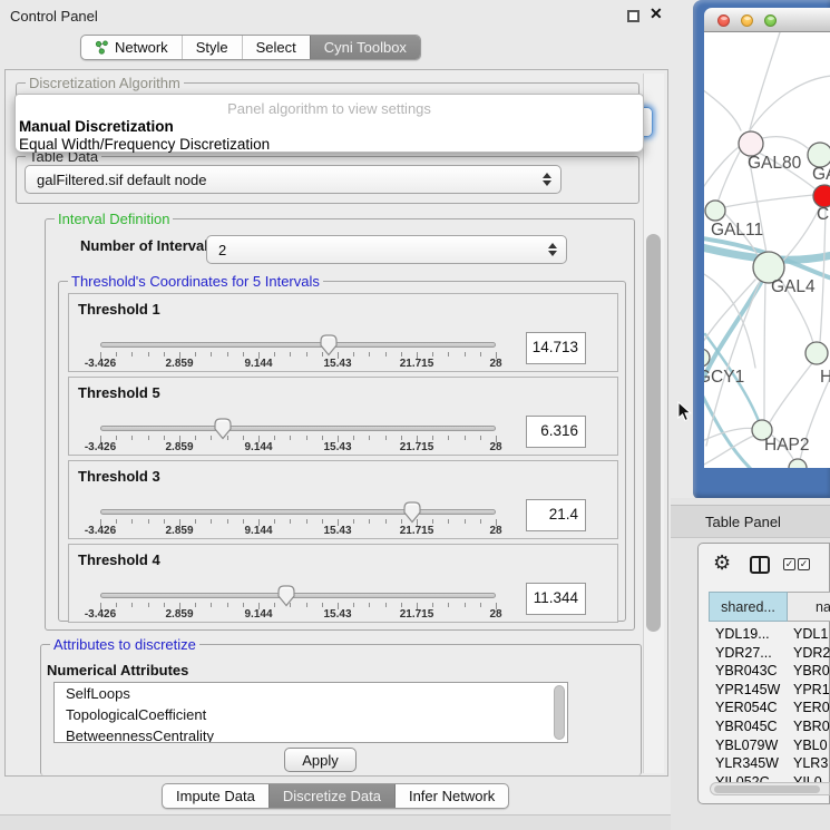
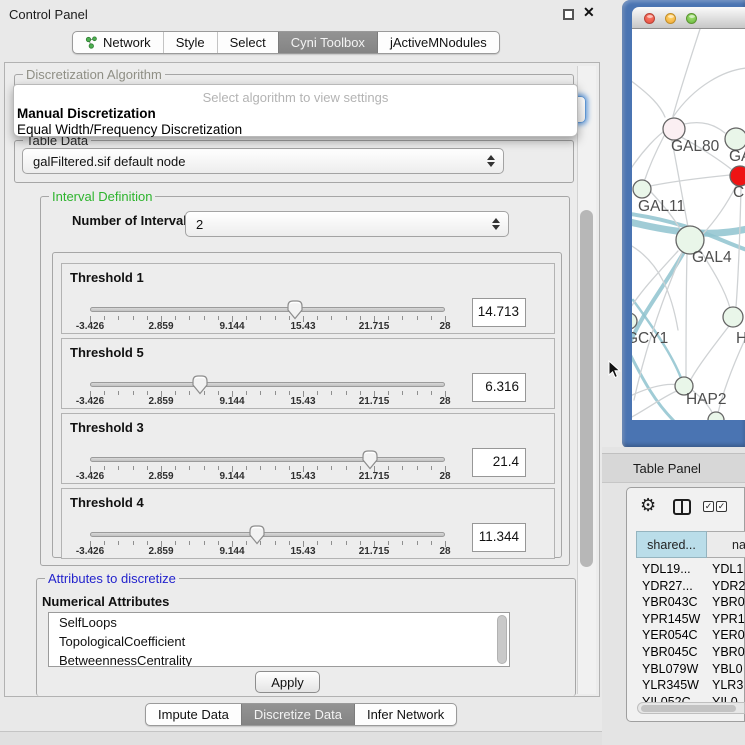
  Control Panel
  ✕
  Network
  Style
  Select
  Cyni Toolbox
+ jActiveMNodules
  Discretization Algorithm
- Panel algorithm to view settings
+ Select algorithm to view settings
  Manual Discretization
  Equal Width/Frequency Discretization
  Table Data
  galFiltered.sif default node
  Interval Definition
  Number of Interva
  2
- Threshold's Coordinates for 5 Intervals
  Threshold 1
  -3.426
  2.859
  9.144
  15.43
  21.715
  28
  14.713
  Threshold 5
  -3.426
  2.859
  9.144
  15.43
  21.715
  28
  6.316
  Threshold 3
  -3.426
  2.859
  9.144
  15.43
  21.715
  28
  21.4
  Threshold 4
  -3.426
  2.859
  9.144
  15.43
  21.715
  28
  11.344
  Attributes to discretize
  Numerical Attributes
  SelfLoops
  TopologicalCoefficient
  BetweennessCentrality
  Apply
  Impute Data
  Discretize Data
  Infer Network
  GAL80
  C
  GAL11
  GAL4
  GCY1
  H
  HAP2
  Table Panel
  ⚙
  ✓
  ✓
  shared...
  na
  YDL19...
  YDL1
  YDR27...
  YDR2
  YBR043C
  YBR0
  YPR145W
  YPR1
  YER054C
  YER0
  YBR045C
  YBR0
  YBL079W
  YBL0
  YLR345W
  YLR3
